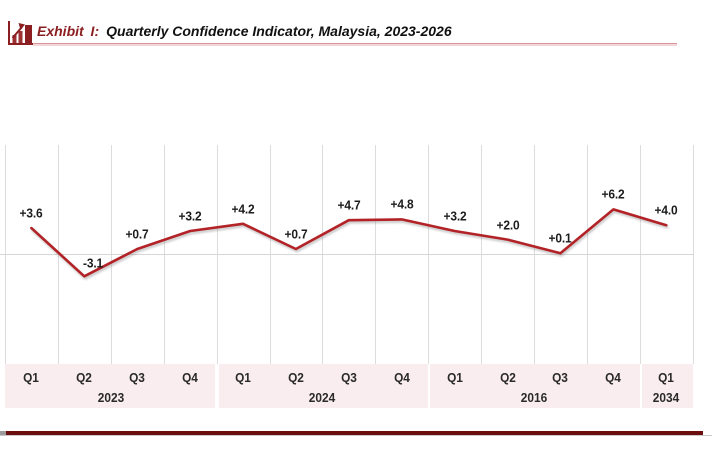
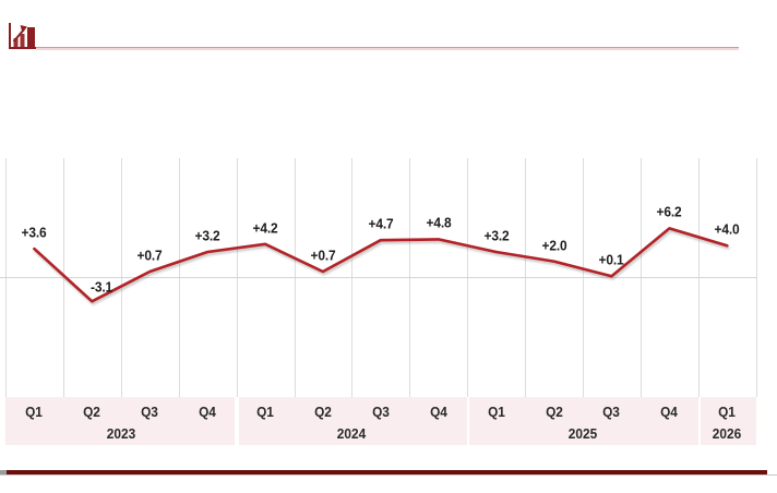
- Exhibit I: Quarterly Confidence Indicator, Malaysia, 2023-2026
  +3.6
  -3.1
  +0.7
  +3.2
  +4.2
  +0.7
  +4.7
  +4.8
  +3.2
  +2.0
  +0.1
  +6.2
  +4.0
  Q1
  Q2
  Q3
  Q4
  2023
  Q1
  Q2
  Q3
  Q4
  2024
  Q1
  Q2
  Q3
  Q4
- 2016
+ 2025
  Q1
- 2034
+ 2026
